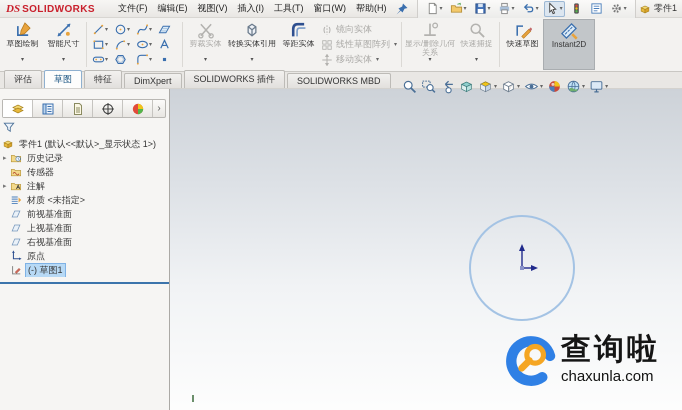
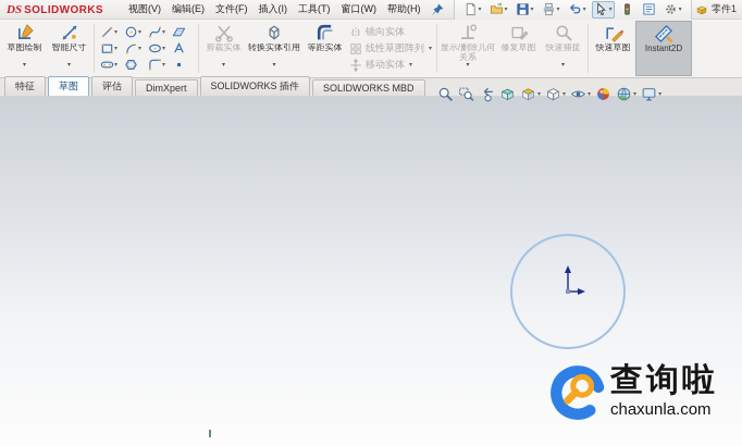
  DS
  SOLIDWORKS
- 文件(F)
+ 视图(V)
  编辑(E)
- 视图(V)
+ 文件(F)
  插入(I)
  工具(T)
  窗口(W)
  帮助(H)
  零件1
  草图绘制
  智能尺寸
  剪裁实体
  转换实体引用
  等距实体
  镜向实体
  线性草图阵列
  移动实体
  显示/删除几何关系
+ 修复草图
  快速捕捉
  快速草图
  Instant2D
- 评估
+ 特征
  草图
- 特征
+ 评估
  DimXpert
  SOLIDWORKS 插件
  SOLIDWORKS MBD
- ›
- 零件1 (默认<<默认>_显示状态 1>)
- 历史记录
- 传感器
- 注解
- 材质 <未指定>
- 前视基准面
- 上视基准面
- 右视基准面
- 原点
- (-) 草图1
  查询啦
  chaxunla.com
